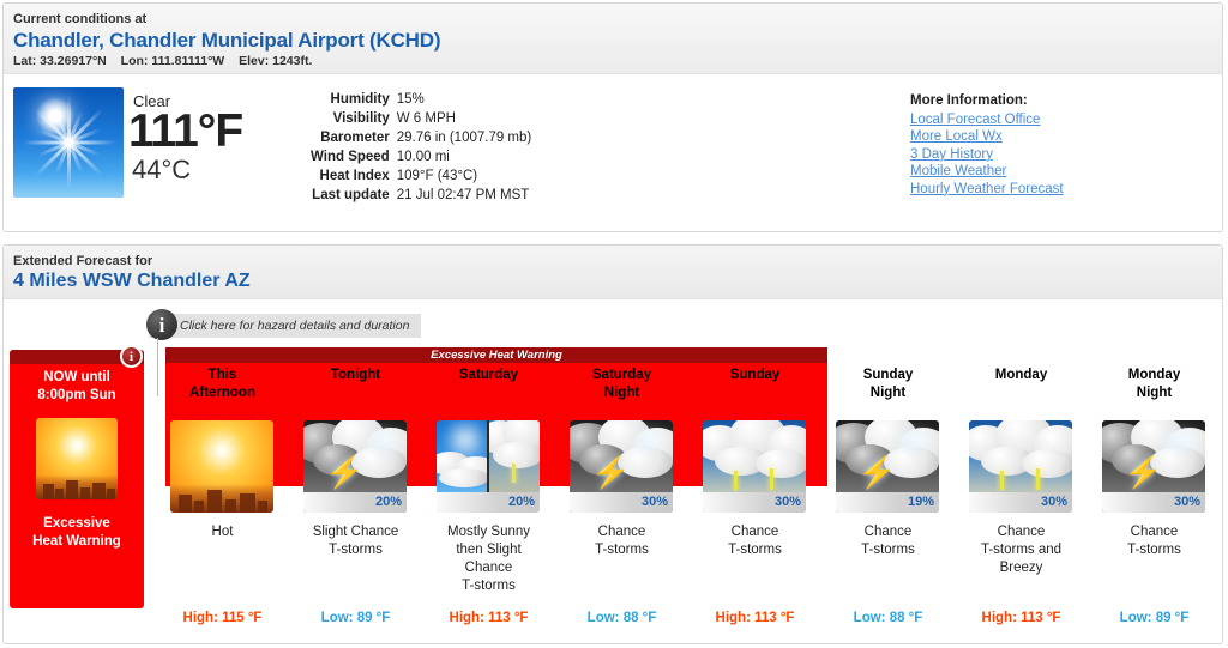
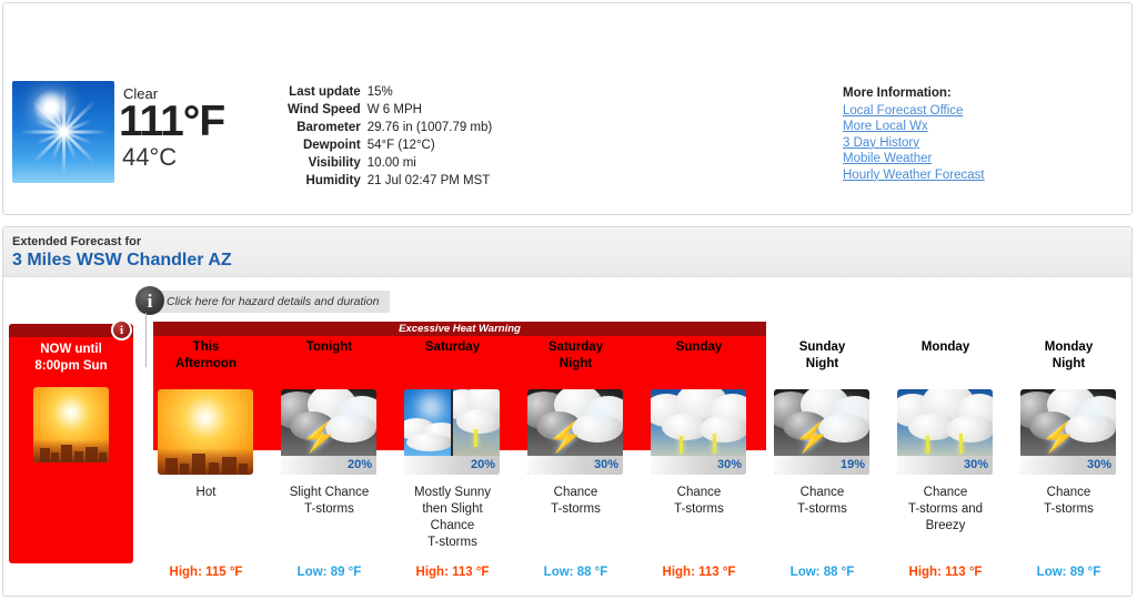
- Current conditions at
- Chandler, Chandler Municipal Airport (KCHD)
- Lat: 33.26917°N Lon: 111.81111°W Elev: 1243ft.
  Clear
  111°F
  44°C
- Humidity	15%
+ Last update	15%
- Visibility	W 6 MPH
+ Wind Speed	W 6 MPH
  Barometer	29.76 in (1007.79 mb)
+ Dewpoint	54°F (12°C)
- Wind Speed	10.00 mi
+ Visibility	10.00 mi
- Heat Index	109°F (43°C)
- Last update	21 Jul 02:47 PM MST
+ Humidity	21 Jul 02:47 PM MST
  More Information:
  Local Forecast Office
  More Local Wx
  3 Day History
  Mobile Weather
  Hourly Weather Forecast
  Extended Forecast for
- 4 Miles WSW Chandler AZ
+ 3 Miles WSW Chandler AZ
  Click here for hazard details and duration
  i
  Excessive Heat Warning
  i
  NOW until
  8:00pm Sun
- Excessive
- Heat Warning
  This
  Afternoon
  Hot
  High: 115 °F
  Tonight
  ⚡
  20%
  Slight Chance
  T-storms
  Low: 89 °F
  Saturday
  20%
  Mostly Sunny
  then Slight
  Chance
  T-storms
  High: 113 °F
  Saturday
  Night
  ⚡
  30%
  Chance
  T-storms
  Low: 88 °F
  Sunday
  30%
  Chance
  T-storms
  High: 113 °F
  Sunday
  Night
  ⚡
  19%
  Chance
  T-storms
  Low: 88 °F
  Monday
  30%
  Chance
  T-storms and
  Breezy
  High: 113 °F
  Monday
  Night
  ⚡
  30%
  Chance
  T-storms
  Low: 89 °F
